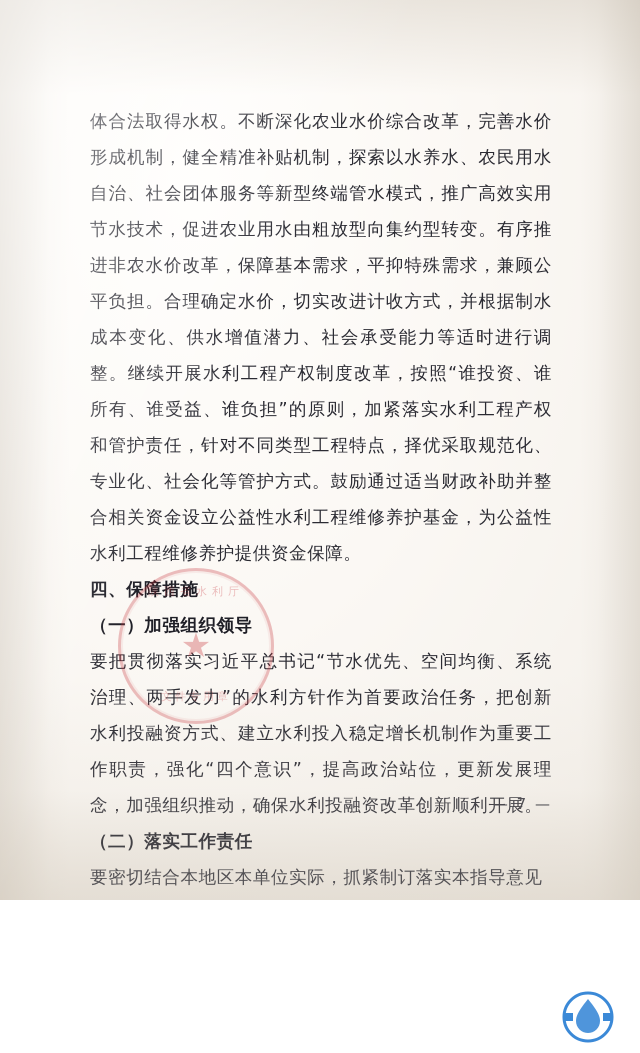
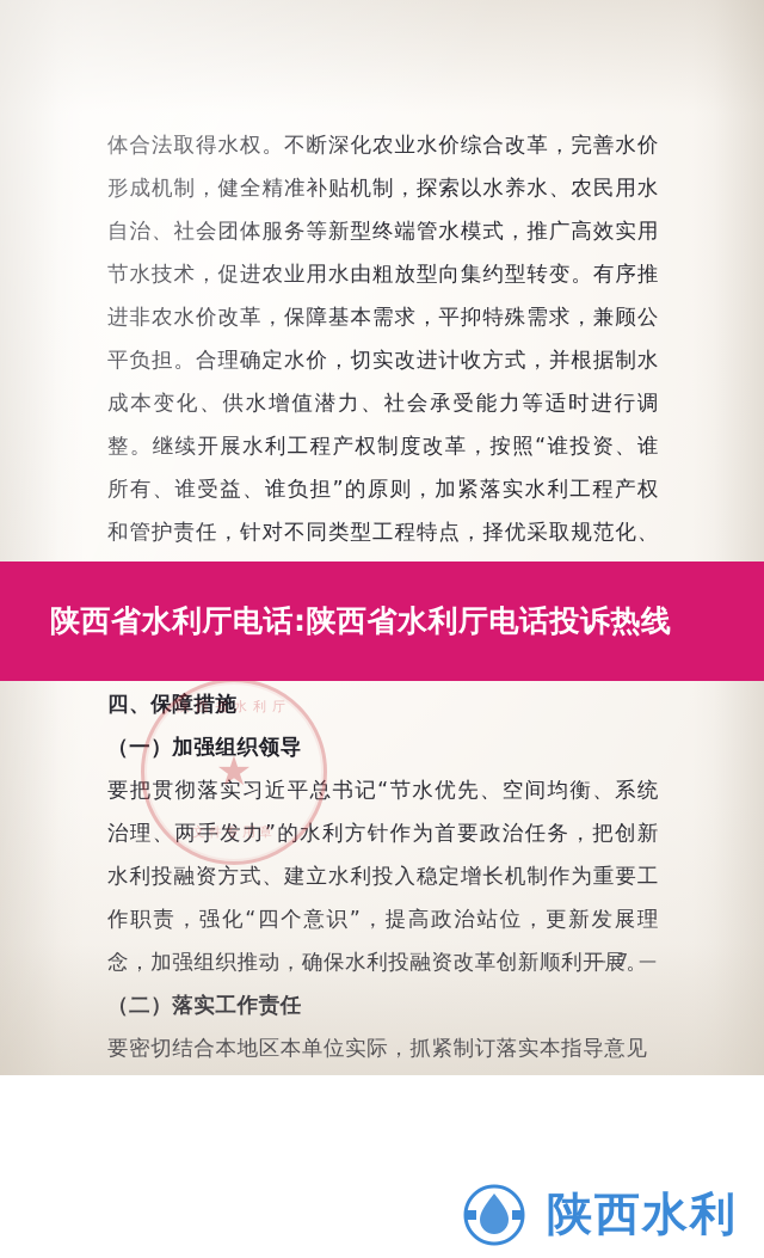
+ 陕西省水利厅电话:陕西省水利厅电话投诉热线
+ 陕西水利
